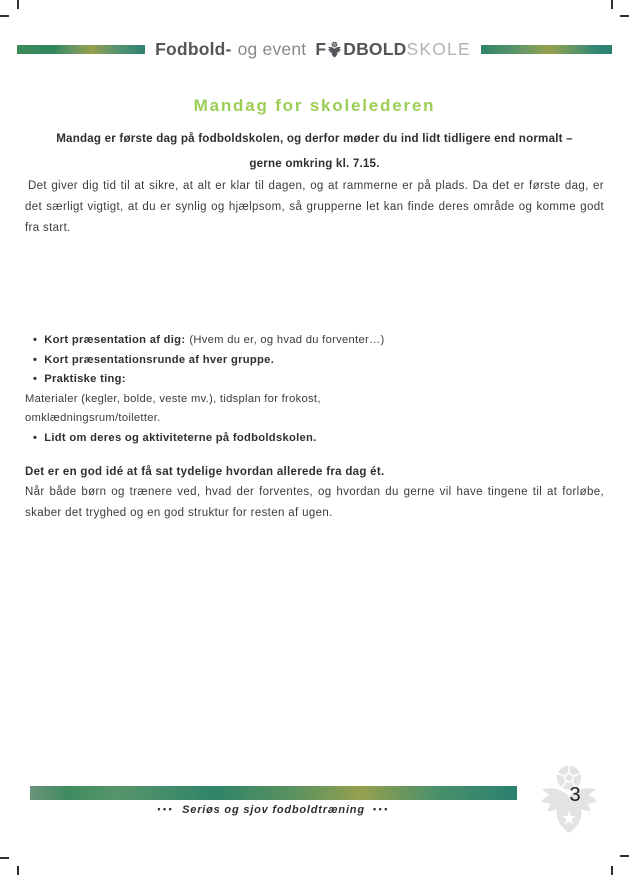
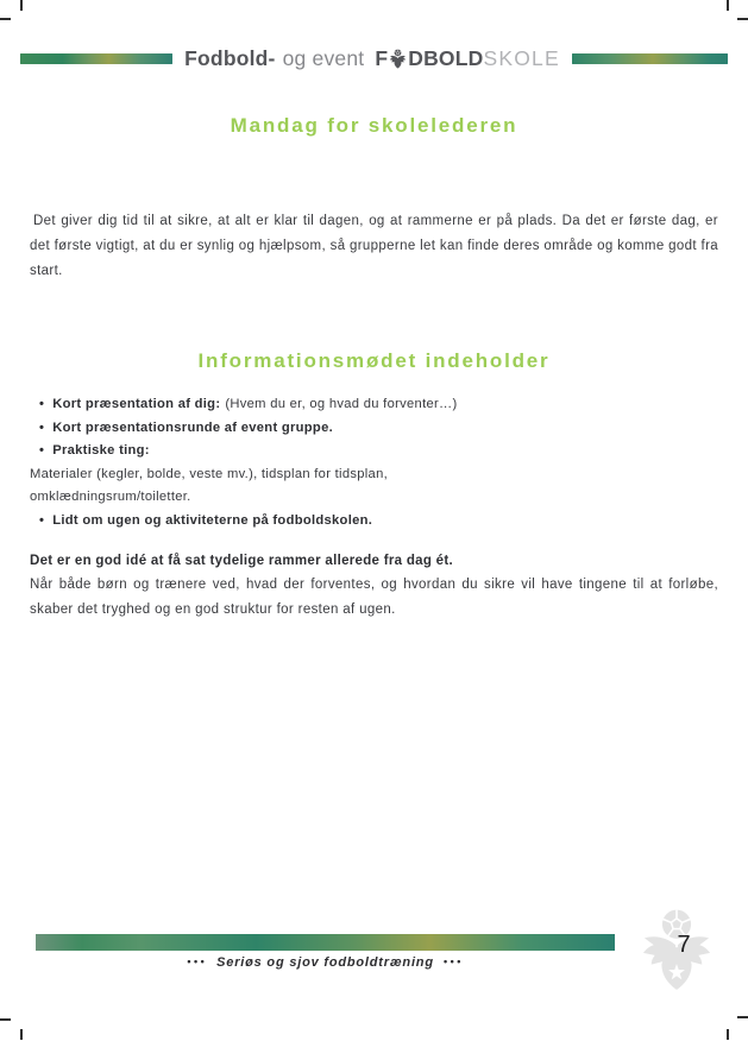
  Fodbold-
  og event
  F
  DBOLD
  SKOLE
  Mandag for skolelederen
- Mandag er første dag på fodboldskolen, og derfor møder du ind lidt tidligere end normalt – gerne omkring kl. 7.15.
- Det giver dig tid til at sikre, at alt er klar til dagen, og at rammerne er på plads. Da det er første dag, er det særligt vigtigt, at du er synlig og hjælpsom, så grupperne let kan finde deres område og komme godt fra start.
+ Det giver dig tid til at sikre, at alt er klar til dagen, og at rammerne er på plads. Da det er første dag, er det første vigtigt, at du er synlig og hjælpsom, så grupperne let kan finde deres område og komme godt fra start.
+ Informationsmødet indeholder
  • Kort præsentation af dig: (Hvem du er, og hvad du forventer…)
- • Kort præsentationsrunde af hver gruppe.
+ • Kort præsentationsrunde af event gruppe.
  • Praktiske ting:
- Materialer (kegler, bolde, veste mv.), tidsplan for frokost,
+ Materialer (kegler, bolde, veste mv.), tidsplan for tidsplan,
  omklædningsrum/toiletter.
- • Lidt om deres og aktiviteterne på fodboldskolen.
+ • Lidt om ugen og aktiviteterne på fodboldskolen.
- Det er en god idé at få sat tydelige hvordan allerede fra dag ét.
+ Det er en god idé at få sat tydelige rammer allerede fra dag ét.
- Når både børn og trænere ved, hvad der forventes, og hvordan du gerne vil have tingene til at forløbe, skaber det tryghed og en god struktur for resten af ugen.
+ Når både børn og trænere ved, hvad der forventes, og hvordan du sikre vil have tingene til at forløbe, skaber det tryghed og en god struktur for resten af ugen.
  ••• Seriøs og sjov fodboldtræning •••
- 3
+ 7
